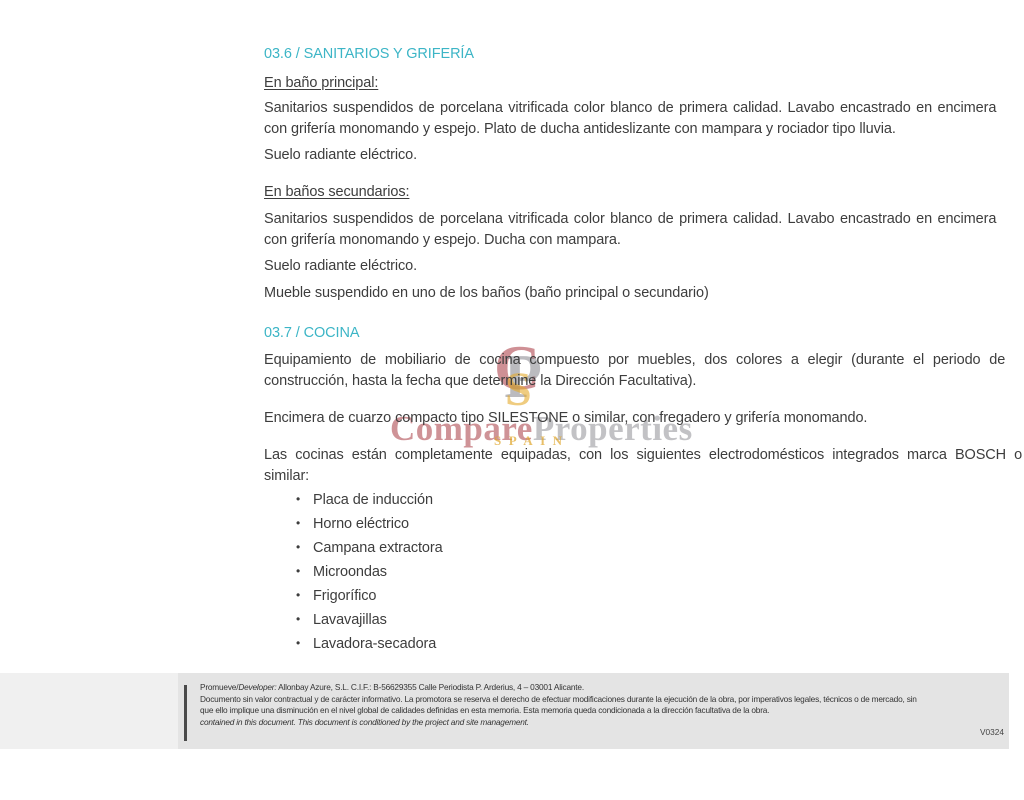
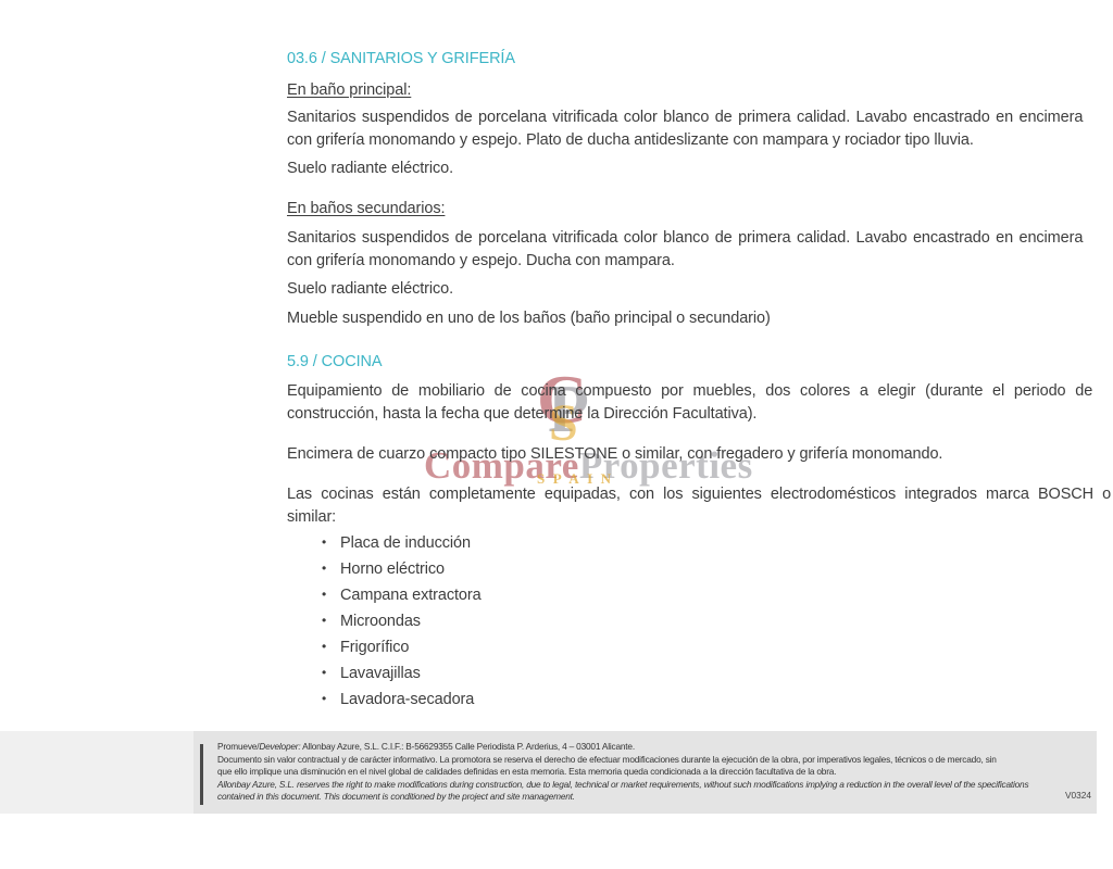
  C
  P
  S
  CompareProperties
  SPAIN
  03.6 / SANITARIOS Y GRIFERÍA
  En baño principal:
  Sanitarios suspendidos de porcelana vitrificada color blanco de primera calidad. Lavabo encastrado en encimera
  con grifería monomando y espejo. Plato de ducha antideslizante con mampara y rociador tipo lluvia.
  Suelo radiante eléctrico.
  En baños secundarios:
  Sanitarios suspendidos de porcelana vitrificada color blanco de primera calidad. Lavabo encastrado en encimera
  con grifería monomando y espejo. Ducha con mampara.
  Suelo radiante eléctrico.
  Mueble suspendido en uno de los baños (baño principal o secundario)
- 03.7 / COCINA
+ 5.9 / COCINA
  Equipamiento de mobiliario de cocina compuesto por muebles, dos colores a elegir (durante el periodo de
  construcción, hasta la fecha que determine la Dirección Facultativa).
  Encimera de cuarzo compacto tipo SILESTONE o similar, con fregadero y grifería monomando.
  Las cocinas están completamente equipadas, con los siguientes electrodomésticos integrados marca BOSCH o
  similar:
  • Placa de inducción
  • Horno eléctrico
  • Campana extractora
  • Microondas
  • Frigorífico
  • Lavavajillas
  • Lavadora-secadora
  Promueve/Developer: Allonbay Azure, S.L. C.I.F.: B-56629355 Calle Periodista P. Arderius, 4 – 03001 Alicante.
  Documento sin valor contractual y de carácter informativo. La promotora se reserva el derecho de efectuar modificaciones durante la ejecución de la obra, por imperativos legales, técnicos o de mercado, sin
  que ello implique una disminución en el nivel global de calidades definidas en esta memoria. Esta memoria queda condicionada a la dirección facultativa de la obra.
+ Allonbay Azure, S.L. reserves the right to make modifications during construction, due to legal, technical or market requirements, without such modifications implying a reduction in the overall level of the specifications
  contained in this document. This document is conditioned by the project and site management.
  V0324
